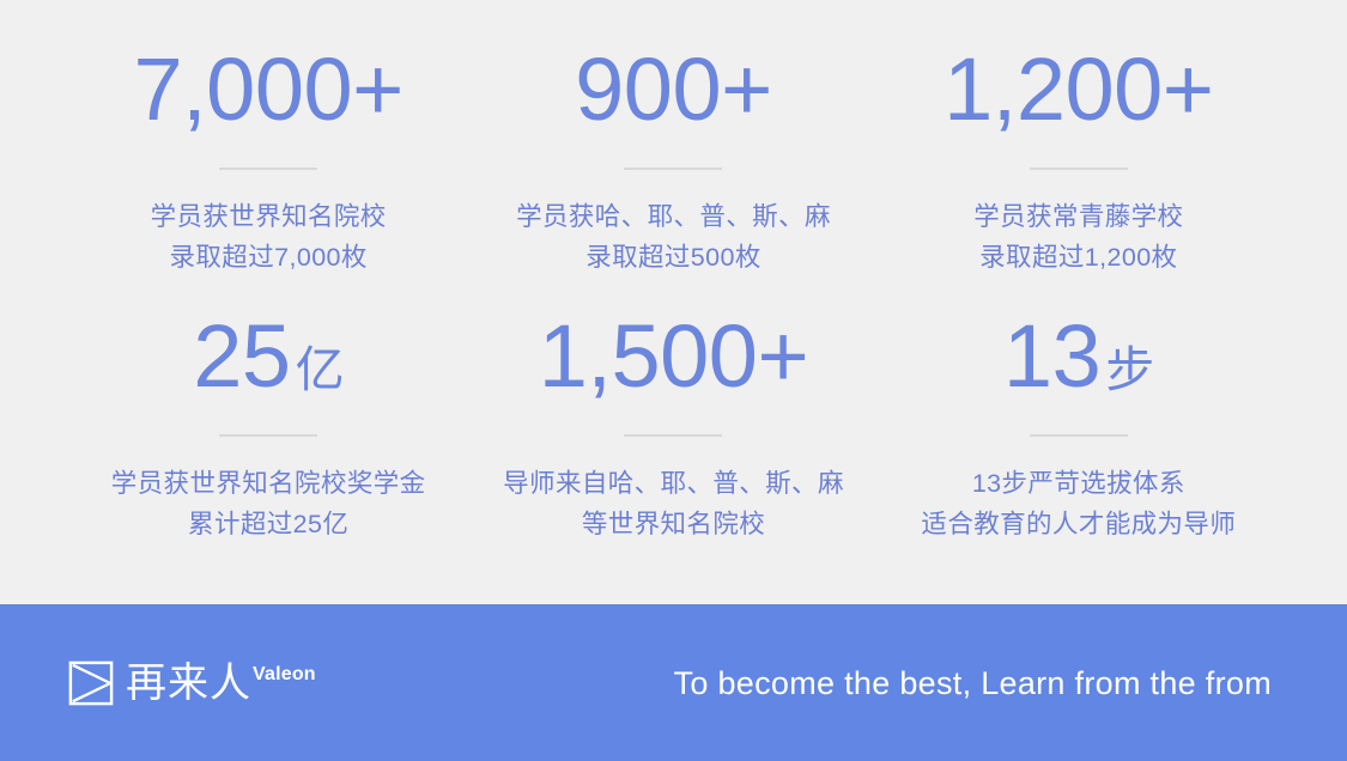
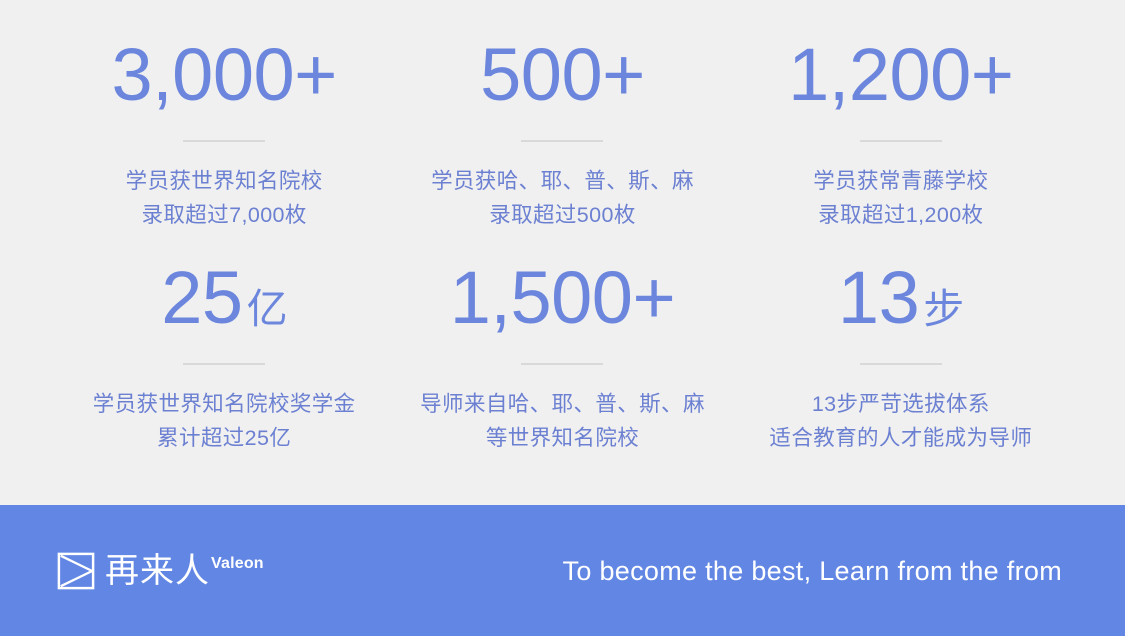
- 7,000+
+ 3,000+
  学员获世界知名院校
  录取超过7,000枚
- 900+
+ 500+
  学员获哈、耶、普、斯、麻
  录取超过500枚
  1,200+
  学员获常青藤学校
  录取超过1,200枚
  25
  亿
  学员获世界知名院校奖学金
  累计超过25亿
  1,500+
  导师来自哈、耶、普、斯、麻
  等世界知名院校
  13
  步
  13步严苛选拔体系
  适合教育的人才能成为导师
  再来人
  Valeon
  To become the best, Learn from the from
